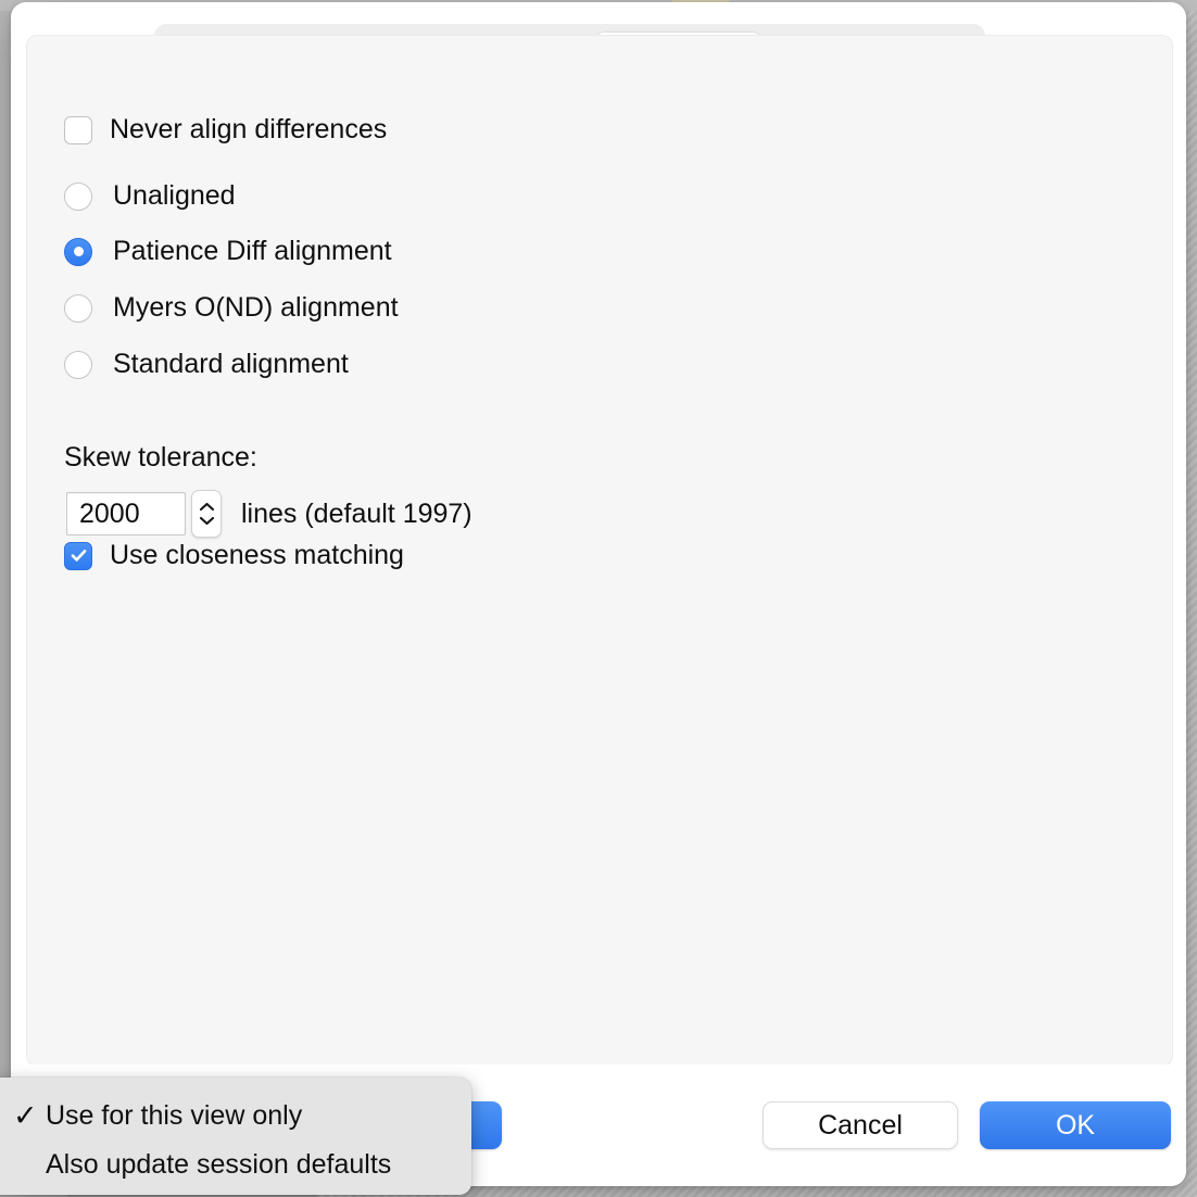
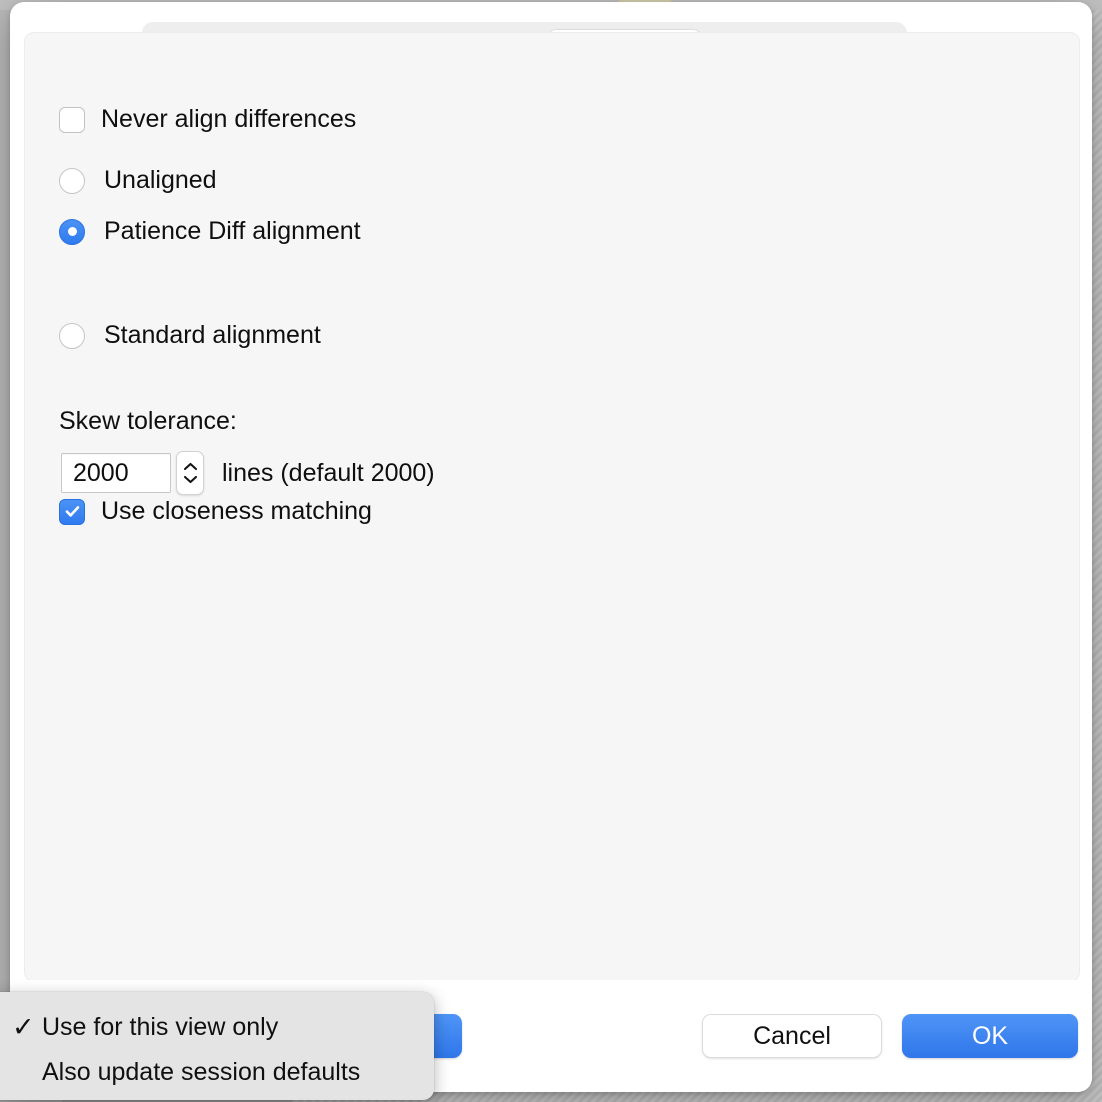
  Never align differences
  Unaligned
  Patience Diff alignment
- Myers O(ND) alignment
  Standard alignment
  Skew tolerance:
  2000
- lines (default 1997)
+ lines (default 2000)
  Use closeness matching
  Cancel
  OK
  ✓
  Use for this view only
  Also update session defaults
